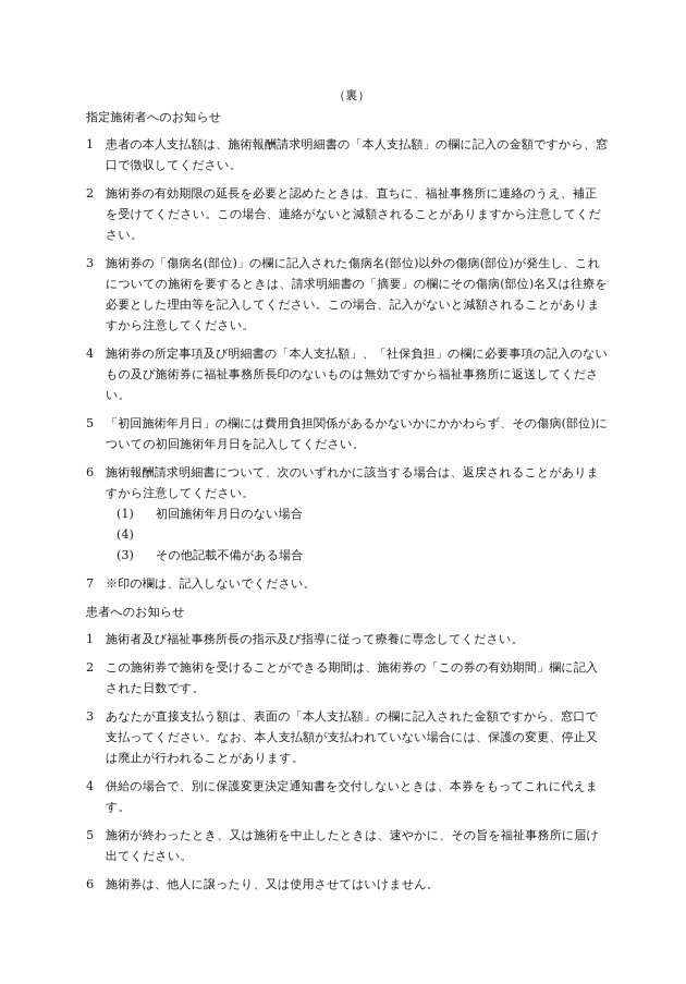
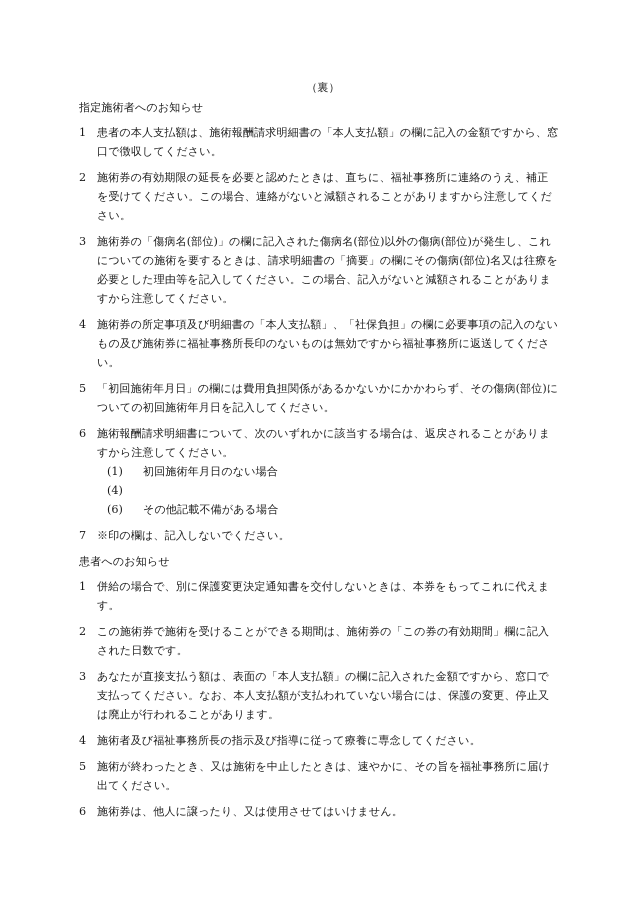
  （裏）
  指定施術者へのお知らせ
  1
  患者の本人支払額は、施術報酬請求明細書の「本人支払額」の欄に記入の金額ですから、窓口で徴収してください。
  2
  施術券の有効期限の延長を必要と認めたときは、直ちに、福祉事務所に連絡のうえ、補正を受けてください。この場合、連絡がないと減額されることがありますから注意してください。
  3
  施術券の「傷病名(部位)」の欄に記入された傷病名(部位)以外の傷病(部位)が発生し、これについての施術を要するときは、請求明細書の「摘要」の欄にその傷病(部位)名又は往療を必要とした理由等を記入してください。この場合、記入がないと減額されることがありますから注意してください。
  4
  施術券の所定事項及び明細書の「本人支払額」、「社保負担」の欄に必要事項の記入のないもの及び施術券に福祉事務所長印のないものは無効ですから福祉事務所に返送してください。
  5
  「初回施術年月日」の欄には費用負担関係があるかないかにかかわらず、その傷病(部位)についての初回施術年月日を記入してください。
  6
  施術報酬請求明細書について、次のいずれかに該当する場合は、返戻されることがありますから注意してください。
  (1)
  初回施術年月日のない場合
  (4)
- (3)
+ (6)
  その他記載不備がある場合
  7
  ※印の欄は、記入しないでください。
  患者へのお知らせ
  1
- 施術者及び福祉事務所長の指示及び指導に従って療養に専念してください。
+ 併給の場合で、別に保護変更決定通知書を交付しないときは、本券をもってこれに代えます。
  2
  この施術券で施術を受けることができる期間は、施術券の「この券の有効期間」欄に記入された日数です。
  3
  あなたが直接支払う額は、表面の「本人支払額」の欄に記入された金額ですから、窓口で支払ってください。なお、本人支払額が支払われていない場合には、保護の変更、停止又は廃止が行われることがあります。
  4
- 併給の場合で、別に保護変更決定通知書を交付しないときは、本券をもってこれに代えます。
+ 施術者及び福祉事務所長の指示及び指導に従って療養に専念してください。
  5
  施術が終わったとき、又は施術を中止したときは、速やかに、その旨を福祉事務所に届け出てください。
  6
  施術券は、他人に譲ったり、又は使用させてはいけません。
